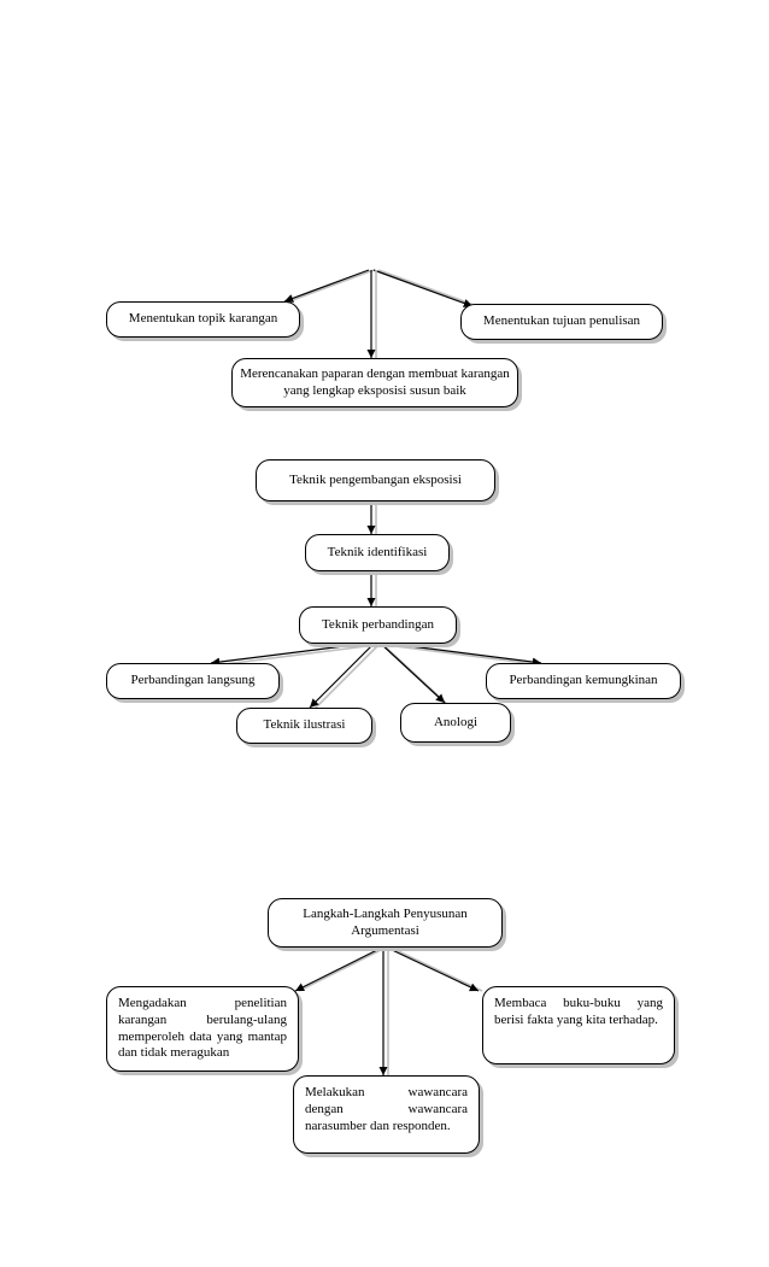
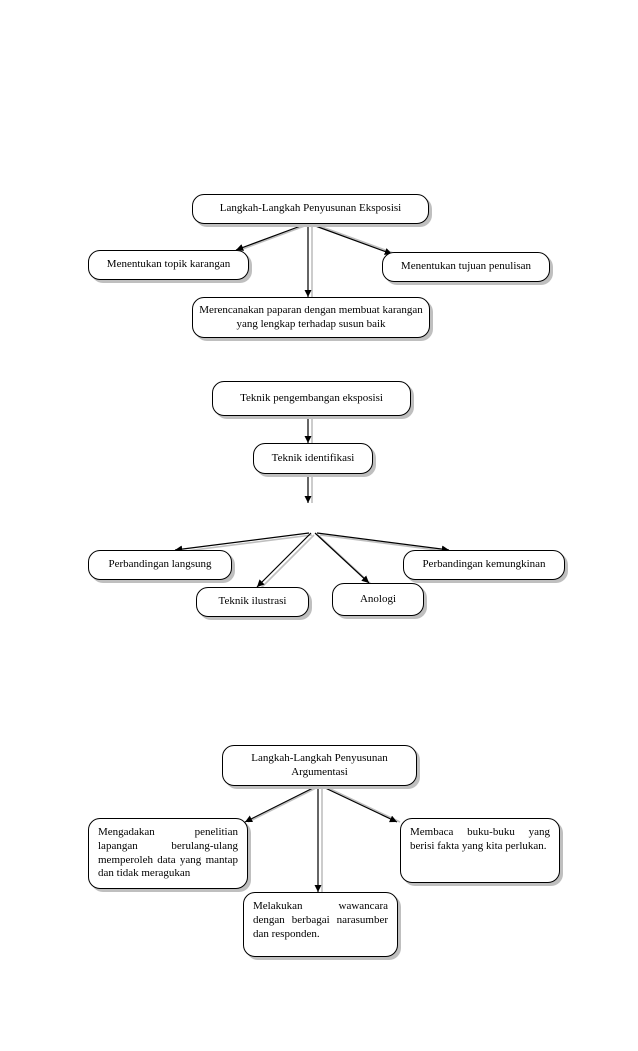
+ Langkah-Langkah Penyusunan Eksposisi
  Menentukan topik karangan
  Menentukan tujuan penulisan
- Merencanakan paparan dengan membuat karangan yang lengkap eksposisi susun baik
+ Merencanakan paparan dengan membuat karangan yang lengkap terhadap susun baik
  Teknik pengembangan eksposisi
  Teknik identifikasi
- Teknik perbandingan
  Perbandingan langsung
  Teknik ilustrasi
  Anologi
  Perbandingan kemungkinan
  Langkah-Langkah Penyusunan Argumentasi
- Mengadakan penelitian karangan berulang-ulang memperoleh data yang mantap dan tidak meragukan
+ Mengadakan penelitian lapangan berulang-ulang memperoleh data yang mantap dan tidak meragukan
- Melakukan wawancara dengan wawancara narasumber dan responden.
+ Melakukan wawancara dengan berbagai narasumber dan responden.
- Membaca buku-buku yang berisi fakta yang kita terhadap.
+ Membaca buku-buku yang berisi fakta yang kita perlukan.
